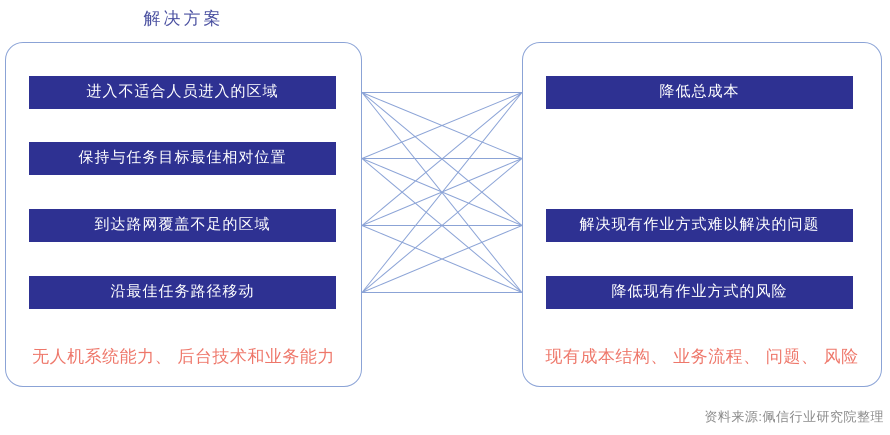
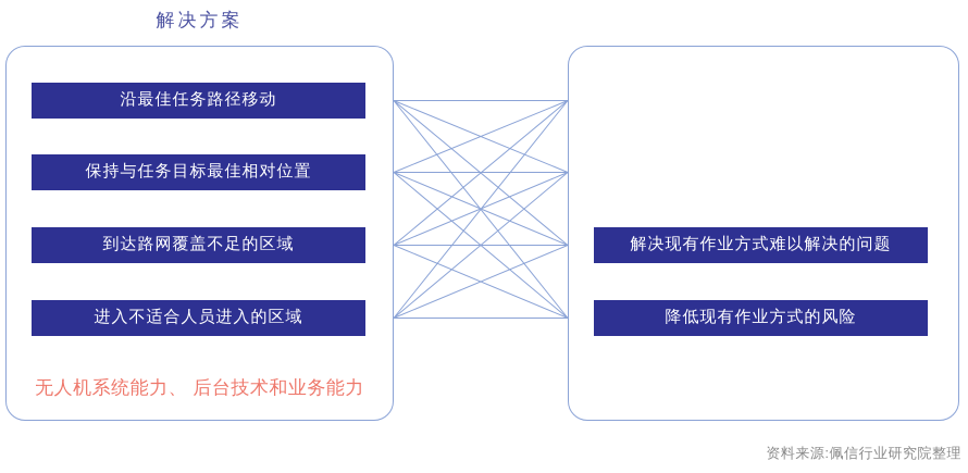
  解决方案
- 进入不适合人员进入的区域
+ 沿最佳任务路径移动
  保持与任务目标最佳相对位置
  到达路网覆盖不足的区域
- 沿最佳任务路径移动
+ 进入不适合人员进入的区域
  无人机系统能力、 后台技术和业务能力
- 降低总成本
  解决现有作业方式难以解决的问题
  降低现有作业方式的风险
- 现有成本结构、 业务流程、 问题、 风险
  资料来源:佩信行业研究院整理
